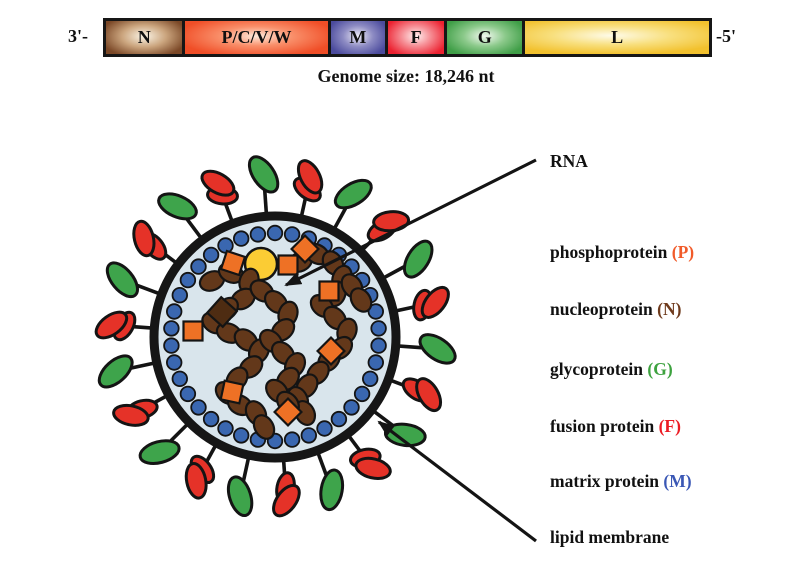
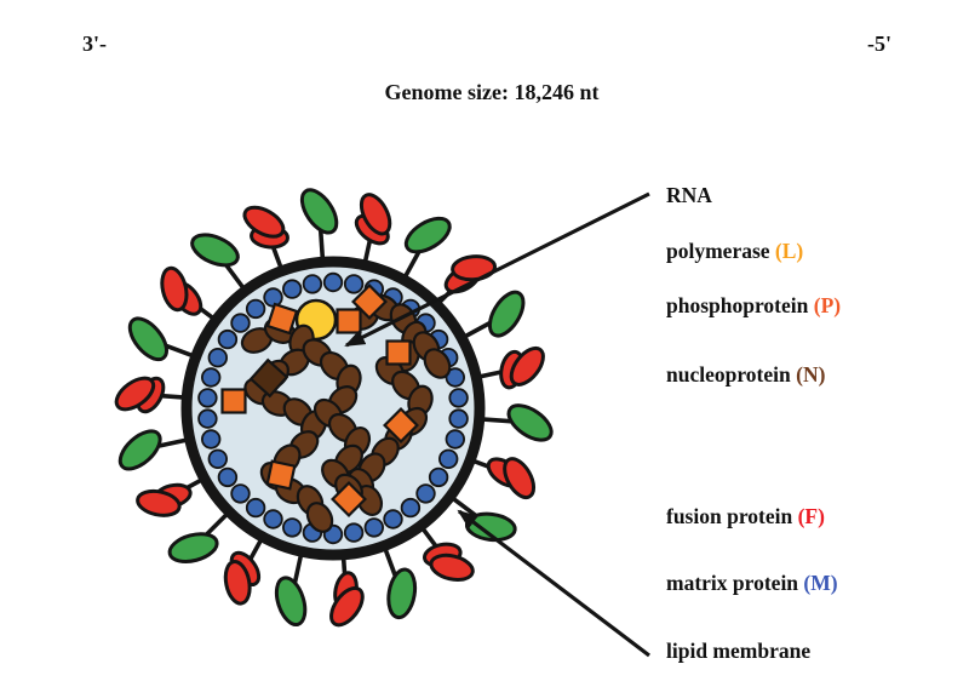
  3'-
- N
- P/C/V/W
- M
- F
- G
- L
  -5'
  Genome size: 18,246 nt
  RNA
+ polymerase (L)
  phosphoprotein (P)
  nucleoprotein (N)
- glycoprotein (G)
  fusion protein (F)
  matrix protein (M)
  lipid membrane
